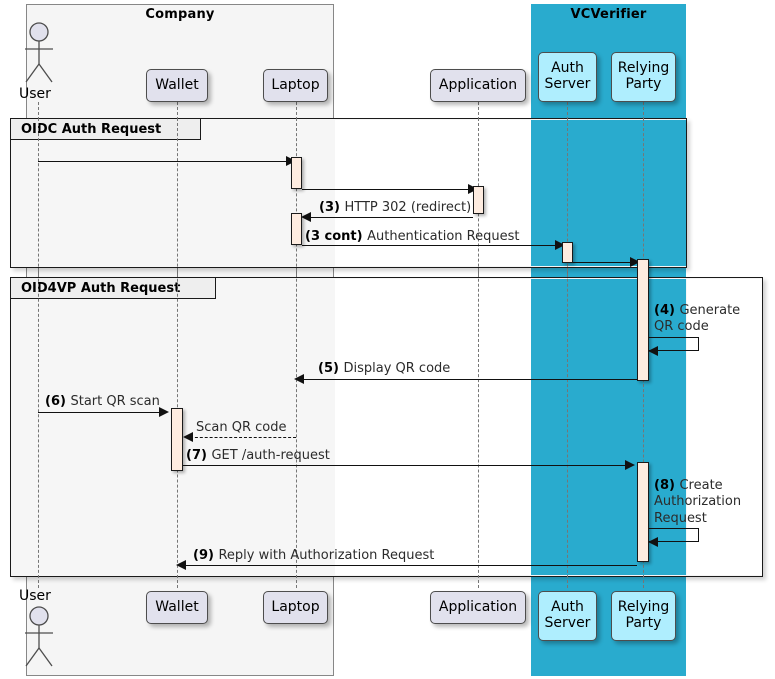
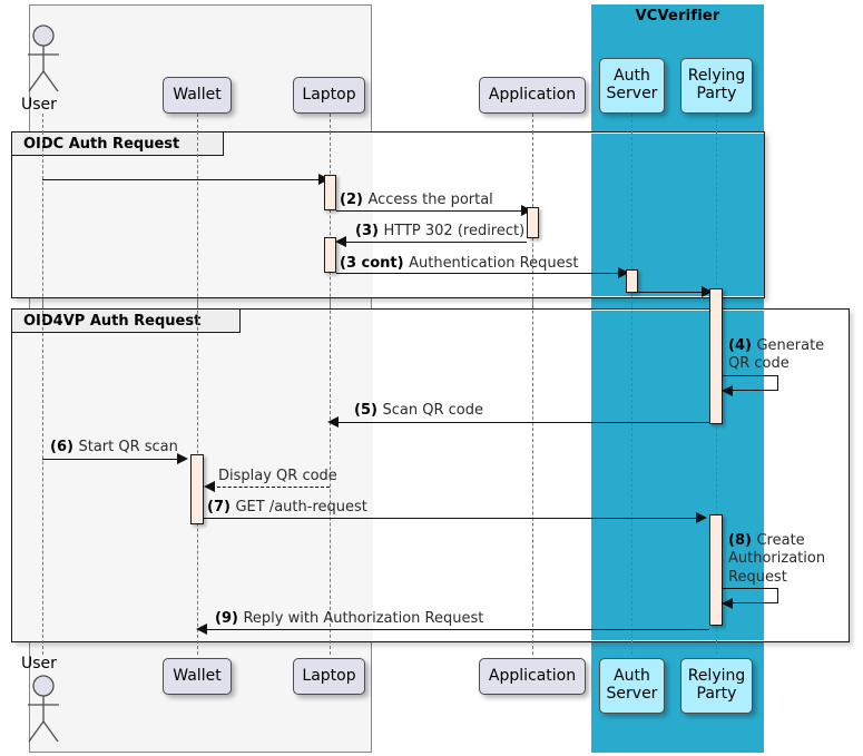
- Company
  VCVerifier
  OIDC Auth Request
  OID4VP Auth Request
  User
  Wallet
  Laptop
  Application
  Auth
  Server
  Relying
  Party
  User
  Wallet
  Laptop
  Application
  Auth
  Server
  Relying
  Party
+ (2) Access the portal
  (3) HTTP 302 (redirect)
  (3 cont) Authentication Request
  (4) Generate
  QR code
- (5) Display QR code
+ (5) Scan QR code
  (6) Start QR scan
- Scan QR code
+ Display QR code
  (7) GET /auth-request
  (8) Create
  Authorization
  Request
  (9) Reply with Authorization Request
